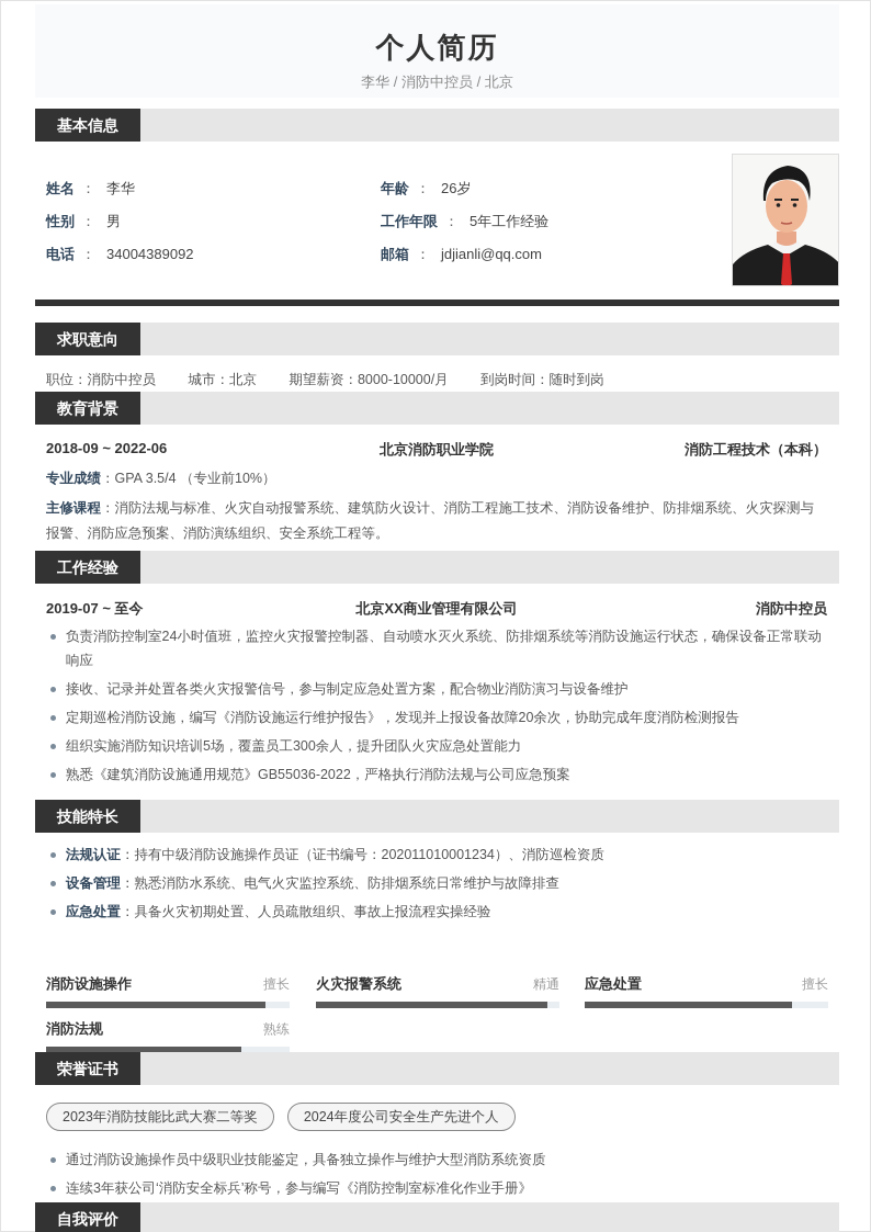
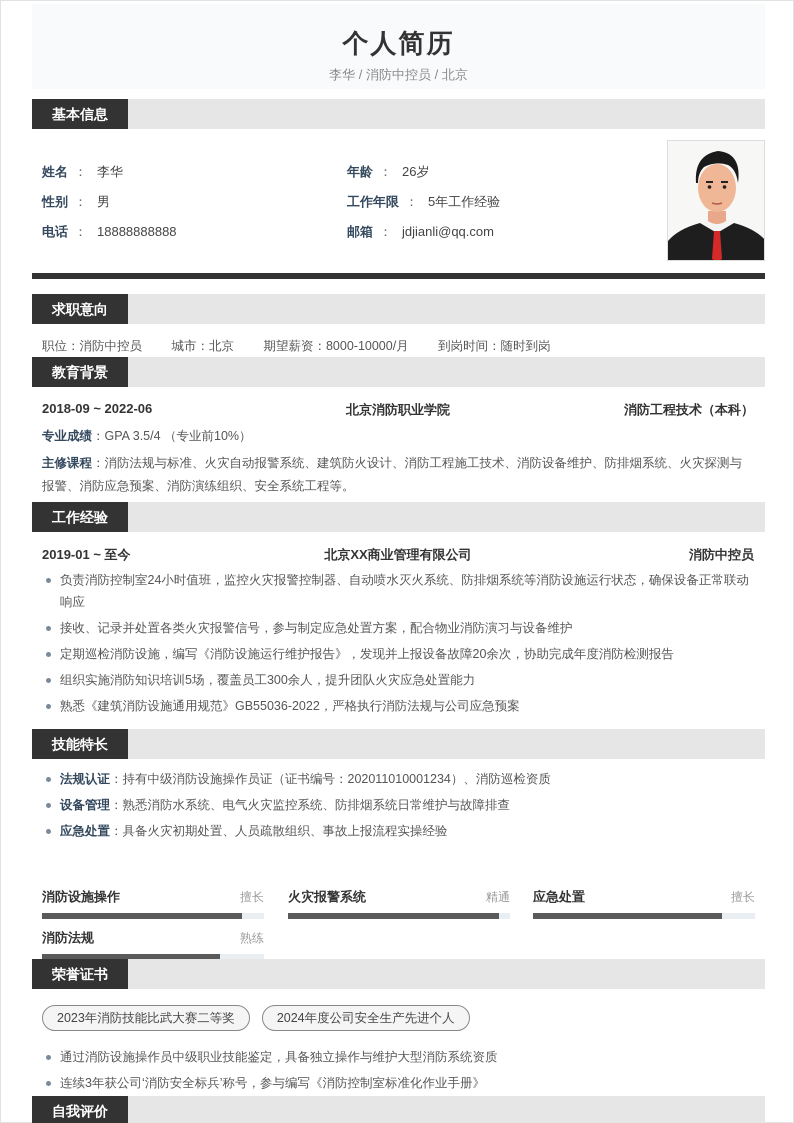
  个人简历
  李华 / 消防中控员 / 北京
  基本信息
  姓名 ： 李华
  性别 ： 男
- 电话 ： 34004389092
+ 电话 ： 18888888888
  年龄 ： 26岁
  工作年限 ： 5年工作经验
  邮箱 ： jdjianli@qq.com
  求职意向
  职位：消防中控员 城市：北京 期望薪资：8000-10000/月 到岗时间：随时到岗
  教育背景
  2018-09 ~ 2022-06
  北京消防职业学院
  消防工程技术（本科）
  专业成绩：GPA 3.5/4 （专业前10%）
  主修课程：消防法规与标准、火灾自动报警系统、建筑防火设计、消防工程施工技术、消防设备维护、防排烟系统、火灾探测与报警、消防应急预案、消防演练组织、安全系统工程等。
  工作经验
- 2019-07 ~ 至今
+ 2019-01 ~ 至今
  北京XX商业管理有限公司
  消防中控员
  负责消防控制室24小时值班，监控火灾报警控制器、自动喷水灭火系统、防排烟系统等消防设施运行状态，确保设备正常联动响应
  接收、记录并处置各类火灾报警信号，参与制定应急处置方案，配合物业消防演习与设备维护
  定期巡检消防设施，编写《消防设施运行维护报告》，发现并上报设备故障20余次，协助完成年度消防检测报告
  组织实施消防知识培训5场，覆盖员工300余人，提升团队火灾应急处置能力
  熟悉《建筑消防设施通用规范》GB55036-2022，严格执行消防法规与公司应急预案
  技能特长
  法规认证：持有中级消防设施操作员证（证书编号：202011010001234）、消防巡检资质
  设备管理：熟悉消防水系统、电气火灾监控系统、防排烟系统日常维护与故障排查
  应急处置：具备火灾初期处置、人员疏散组织、事故上报流程实操经验
  消防设施操作
  擅长
  火灾报警系统
  精通
  应急处置
  擅长
  消防法规
  熟练
  荣誉证书
  2023年消防技能比武大赛二等奖
  2024年度公司安全生产先进个人
  通过消防设施操作员中级职业技能鉴定，具备独立操作与维护大型消防系统资质
  连续3年获公司‘消防安全标兵’称号，参与编写《消防控制室标准化作业手册》
  自我评价
